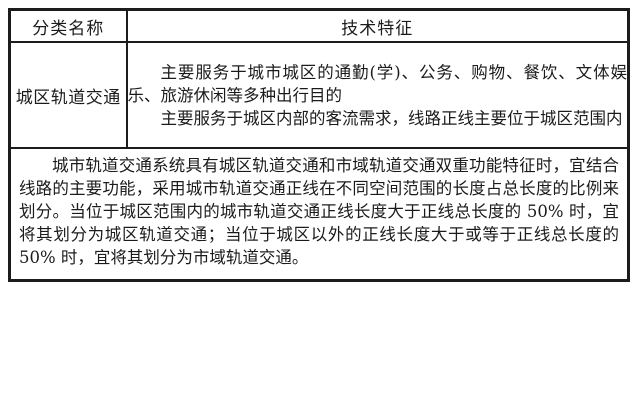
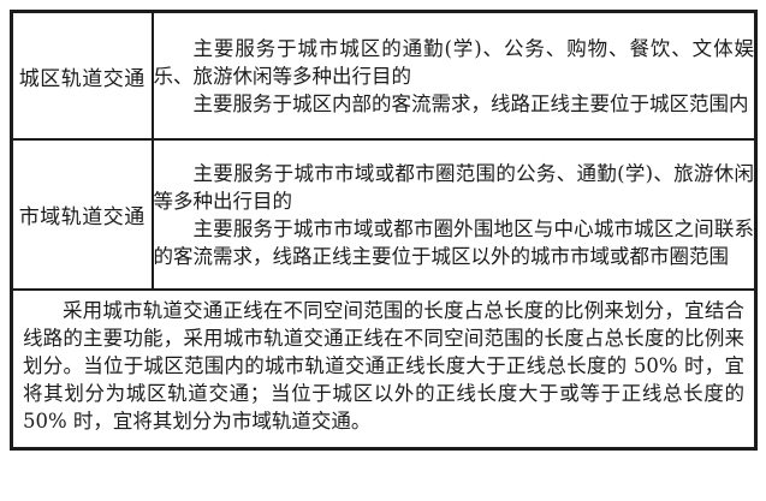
- 分类名称	技术特征
  城区轨道交通	主要服务于城市城区的通勤(学)、公务、购物、餐饮、文体娱乐、旅游休闲等多种出行目的 主要服务于城区内部的客流需求，线路正线主要位于城区范围内
+ 市域轨道交通	主要服务于城市市域或都市圈范围的公务、通勤(学)、旅游休闲等多种出行目的 主要服务于城市市域或都市圈外围地区与中心城市城区之间联系的客流需求，线路正线主要位于城区以外的城市市域或都市圈范围
- 城市轨道交通系统具有城区轨道交通和市域轨道交通双重功能特征时，宜结合线路的主要功能，采用城市轨道交通正线在不同空间范围的长度占总长度的比例来划分。当位于城区范围内的城市轨道交通正线长度大于正线总长度的 50% 时，宜将其划分为城区轨道交通；当位于城区以外的正线长度大于或等于正线总长度的 50% 时，宜将其划分为市域轨道交通。
+ 采用城市轨道交通正线在不同空间范围的长度占总长度的比例来划分，宜结合线路的主要功能，采用城市轨道交通正线在不同空间范围的长度占总长度的比例来划分。当位于城区范围内的城市轨道交通正线长度大于正线总长度的 50% 时，宜将其划分为城区轨道交通；当位于城区以外的正线长度大于或等于正线总长度的 50% 时，宜将其划分为市域轨道交通。
